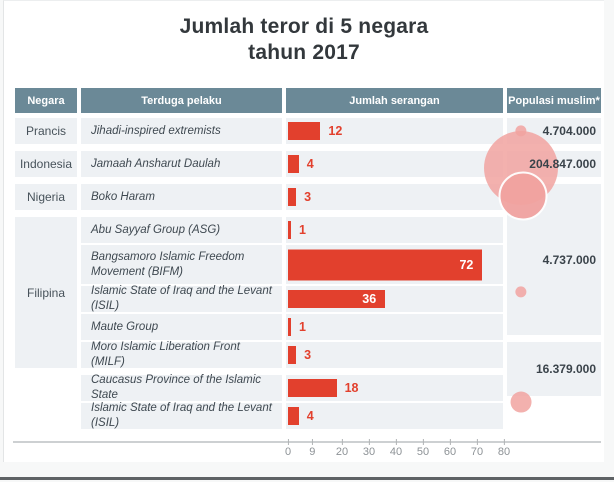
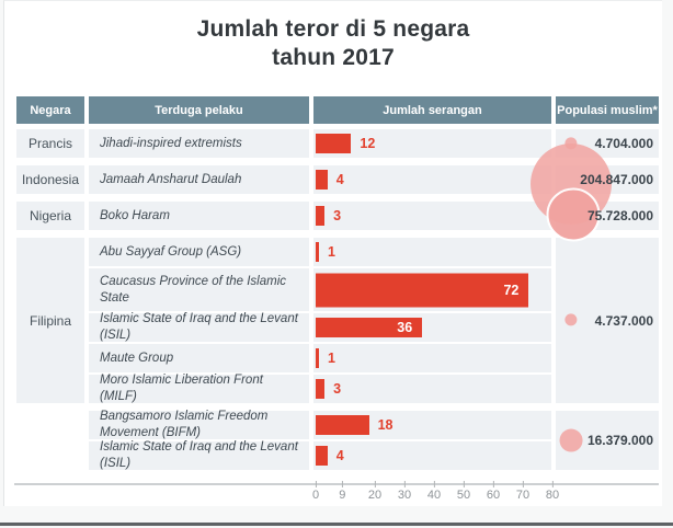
  Jumlah teror di 5 negara
  tahun 2017
  Negara
  Prancis
  Indonesia
  Nigeria
  Filipina
  Terduga pelaku
  Jihadi-inspired extremists
  Jamaah Ansharut Daulah
  Boko Haram
  Abu Sayyaf Group (ASG)
- Bangsamoro Islamic Freedom Movement (BIFM)
+ Caucasus Province of the Islamic State
  Islamic State of Iraq and the Levant (ISIL)
  Maute Group
  Moro Islamic Liberation Front (MILF)
- Caucasus Province of the Islamic State
+ Bangsamoro Islamic Freedom Movement (BIFM)
  Islamic State of Iraq and the Levant (ISIL)
  Jumlah serangan
  12
  4
  3
  1
  72
  36
  1
  3
  18
  4
  Populasi muslim*
  4.704.000
  204.847.000
+ 75.728.000
  4.737.000
  16.379.000
  0
  9
  20
  30
  40
  50
  60
  70
  80
